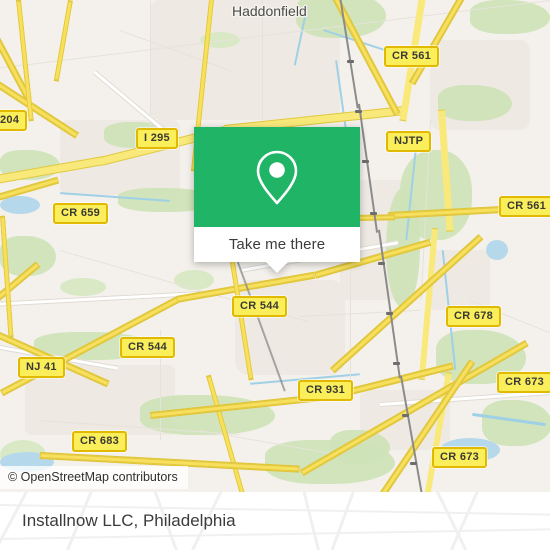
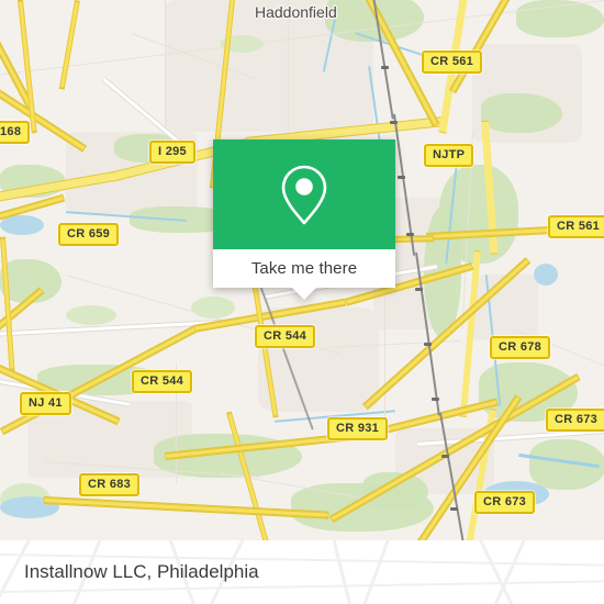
- 204
+ 168
  I 295
  CR 561
  NJTP
  CR 561
  CR 659
  CR 544
  CR 678
  CR 544
  NJ 41
  CR 931
  CR 673
  CR 683
  CR 673
  Haddonfield
  Take me there
- © OpenStreetMap contributors
  Installnow LLC, Philadelphia
